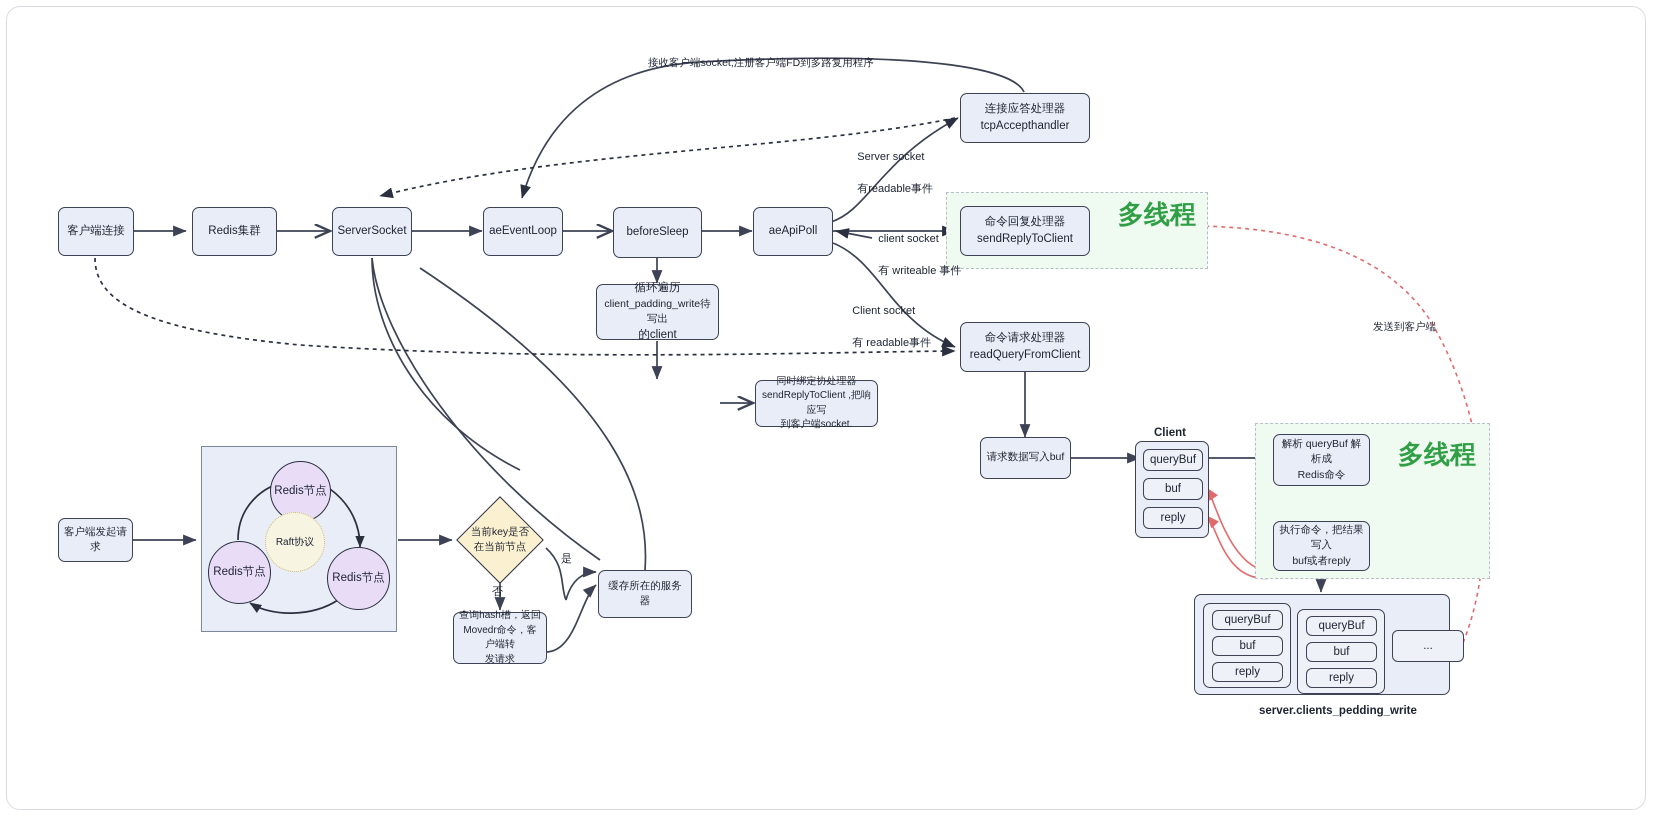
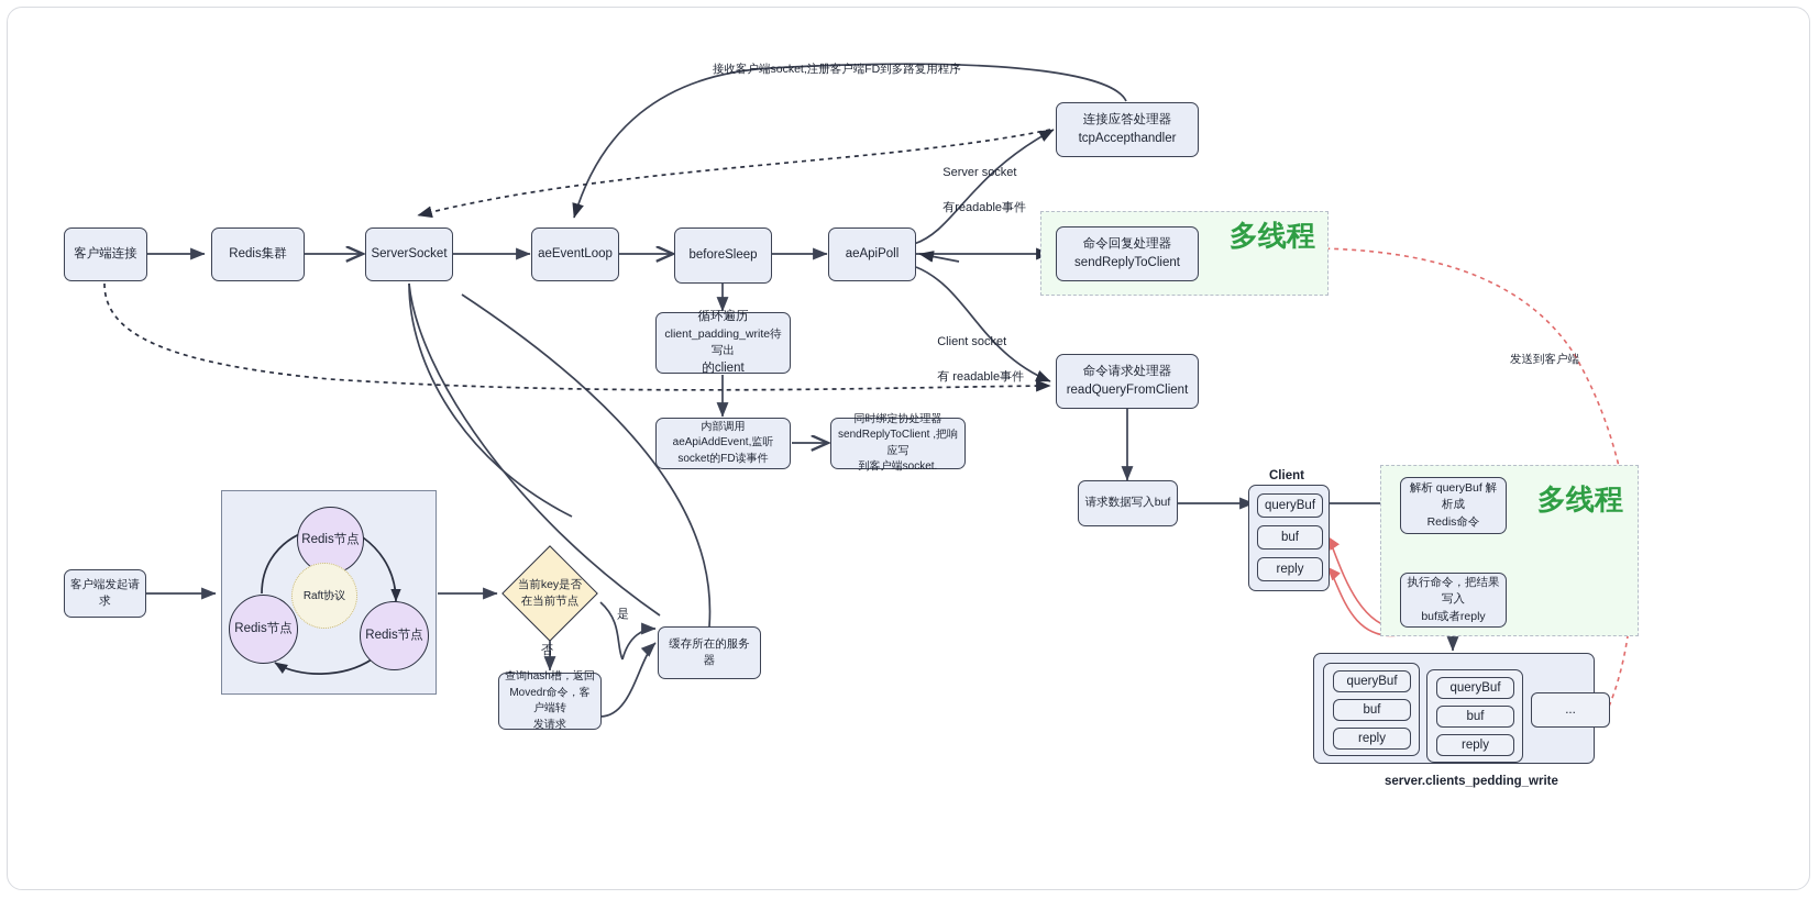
  客户端连接
  Redis集群
  ServerSocket
  aeEventLoop
  beforeSleep
  aeApiPoll
  连接应答处理器
  tcpAccepthandler
  多线程
  命令回复处理器
  sendReplyToClient
  命令请求处理器
  readQueryFromClient
  循环遍历
  client_padding_write待写出
  的client
+ 内部调用aeApiAddEvent,监听
+ socket的FD读事件
  同时绑定协处理器
  sendReplyToClient ,把响应写
  到客户端socket.
  请求数据写入buf
  Client
  queryBuf
  buf
  reply
  多线程
  解析 queryBuf 解析成
  Redis命令
  执行命令，把结果写入
  buf或者reply
  queryBuf
  buf
  reply
  queryBuf
  buf
  reply
  ...
  server.clients_pedding_write
  客户端发起请求
  Redis节点
  Redis节点
  Redis节点
  Raft协议
  当前key是否
  在当前节点
  查询hash槽，返回
  Movedr命令，客户端转
  发请求
  缓存所在的服务器
  接收客户端socket,注册客户端FD到多路复用程序
  Server socket
  有readable事件
- client socket
- 有 writeable 事件
  Client socket
  有 readable事件
  发送到客户端
  是
  否
